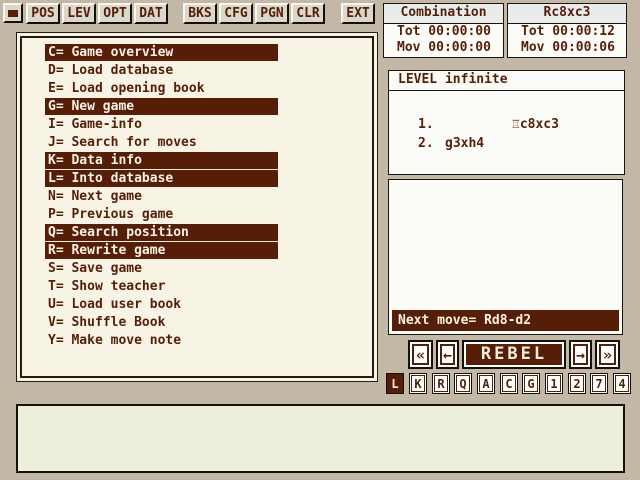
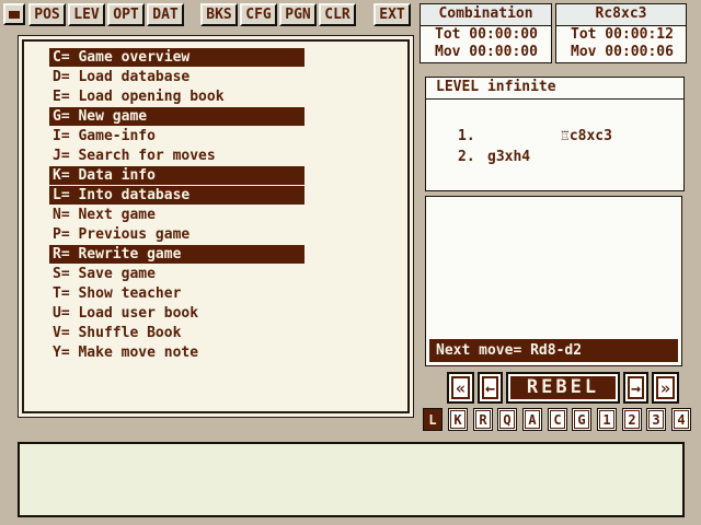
  POS
  LEV
  OPT
  DAT
  BKS
  CFG
  PGN
  CLR
  EXT
  C= Game overview
  D= Load database
  E= Load opening book
  G= New game
  I= Game-info
  J= Search for moves
  K= Data info
  L= Into database
  N= Next game
  P= Previous game
- Q= Search position
  R= Rewrite game
  S= Save game
  T= Show teacher
  U= Load user book
  V= Shuffle Book
  Y= Make move note
  Combination
  Tot 00:00:00
  Mov 00:00:00
  Rc8xc3
  Tot 00:00:12
  Mov 00:00:06
  LEVEL infinite
  1.
  ♖c8xc3
  2.
  g3xh4
  Next move= Rd8-d2
  «
  ←
  REBEL
  →
  »
  L
  K
  R
  Q
  A
  C
  G
  1
  2
- 7
+ 3
  4
